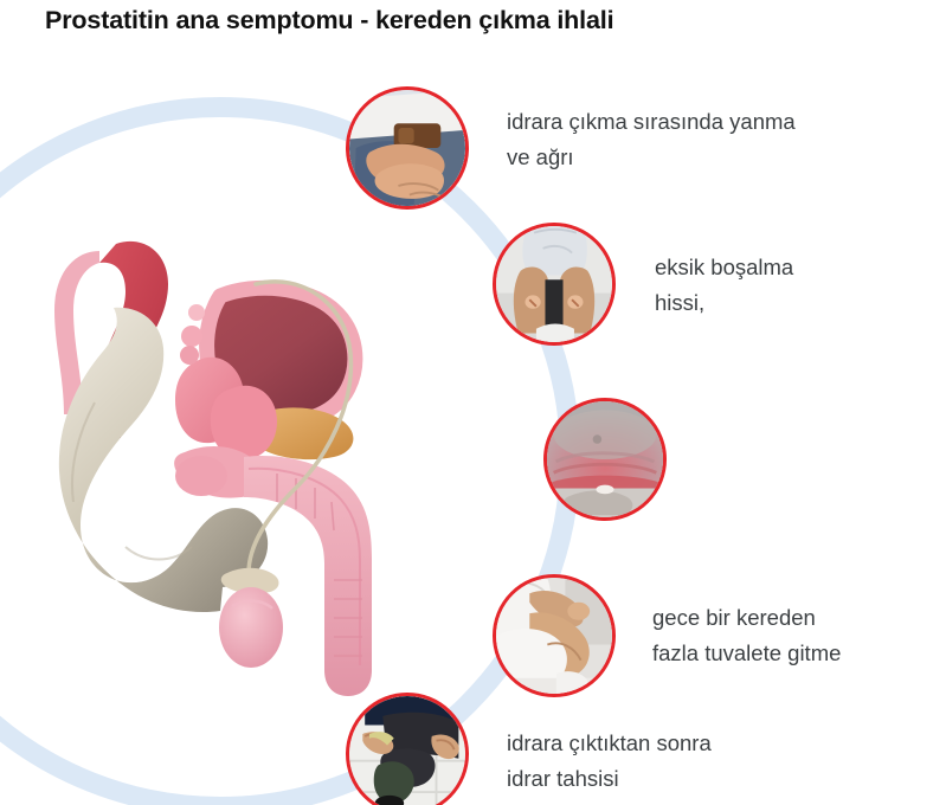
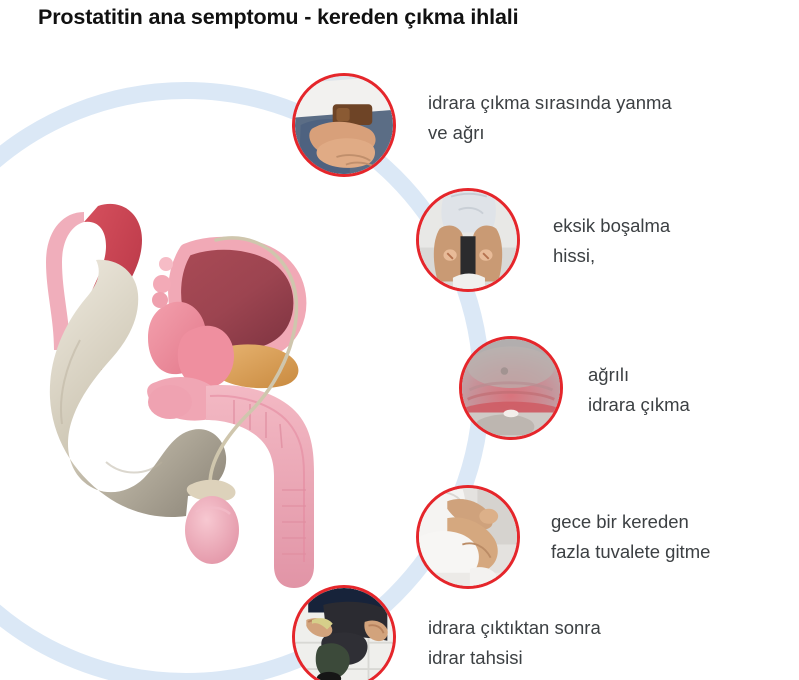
  Prostatitin ana semptomu - kereden çıkma ihlali
  idrara çıkma sırasında yanma
  ve ağrı
  eksik boşalma
  hissi,
+ ağrılı
+ idrara çıkma
  gece bir kereden
  fazla tuvalete gitme
  idrara çıktıktan sonra
  idrar tahsisi
